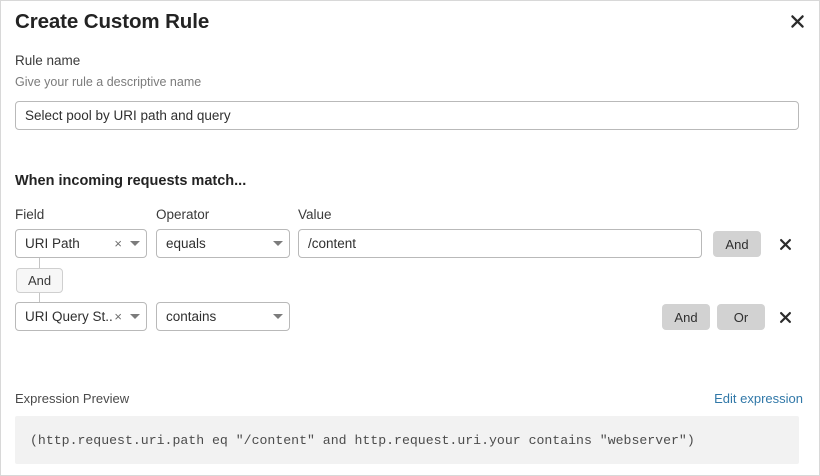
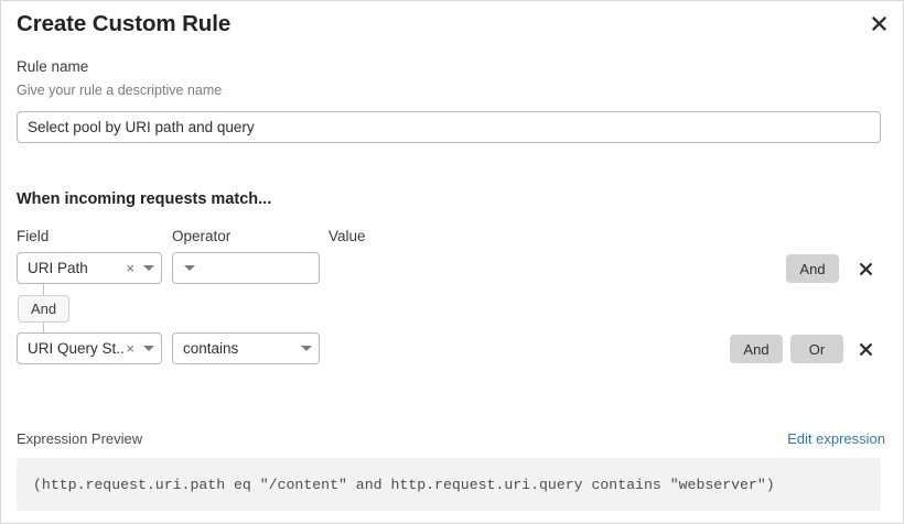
  Create Custom Rule
  Rule name
  Give your rule a descriptive name
  Select pool by URI path and query
  When incoming requests match...
  Field
  Operator
  Value
  URI Path
  ×
- equals
- /content
  And
  And
  URI Query St..
  ×
  contains
  And
  Or
  Expression Preview
  Edit expression
- (http.request.uri.path eq "/content" and http.request.uri.your contains "webserver")
+ (http.request.uri.path eq "/content" and http.request.uri.query contains "webserver")
